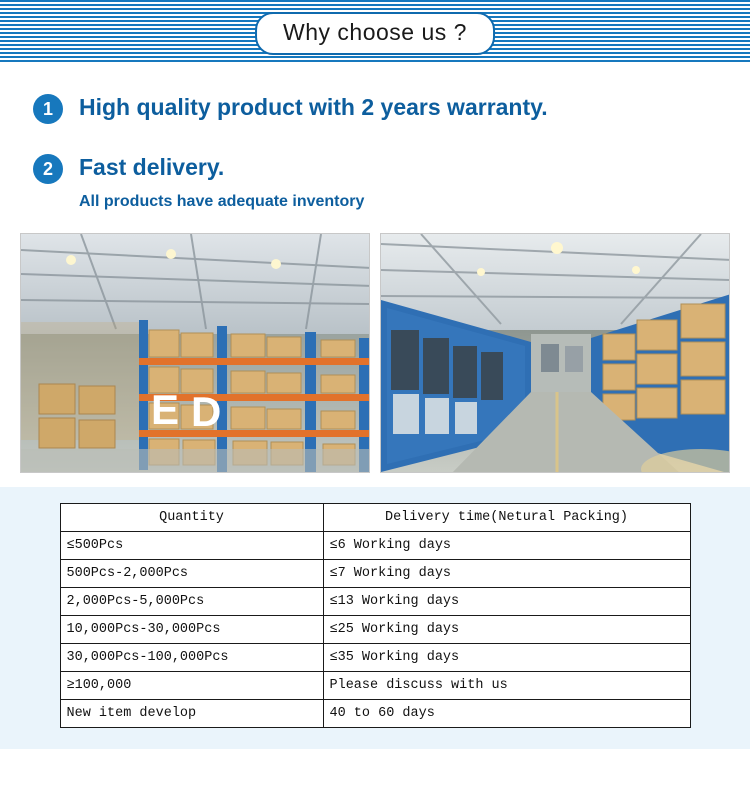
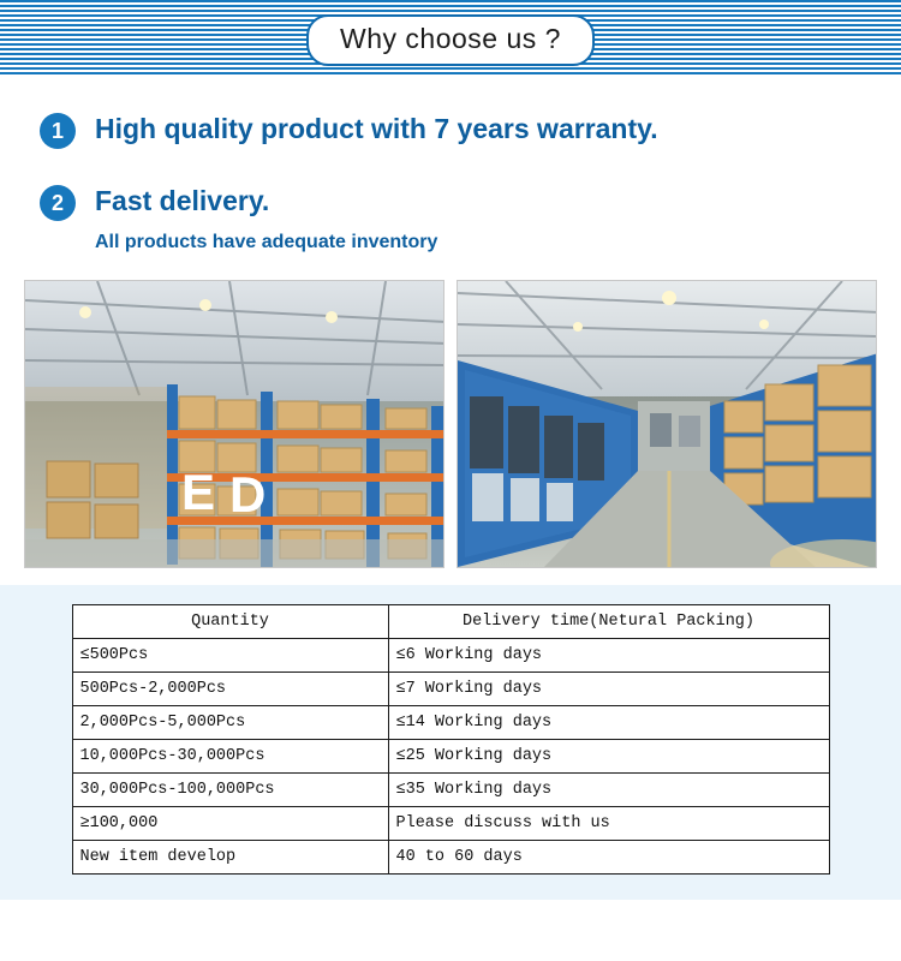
  Why choose us ?
  1
- High quality product with 2 years warranty.
+ High quality product with 7 years warranty.
  2
  Fast delivery.
  All products have adequate inventory
  E
  D
  Quantity	Delivery time(Netural Packing)
  ≤500Pcs	≤6 Working days
  500Pcs-2,000Pcs	≤7 Working days
- 2,000Pcs-5,000Pcs	≤13 Working days
+ 2,000Pcs-5,000Pcs	≤14 Working days
  10,000Pcs-30,000Pcs	≤25 Working days
  30,000Pcs-100,000Pcs	≤35 Working days
  ≥100,000	Please discuss with us
  New item develop	40 to 60 days
